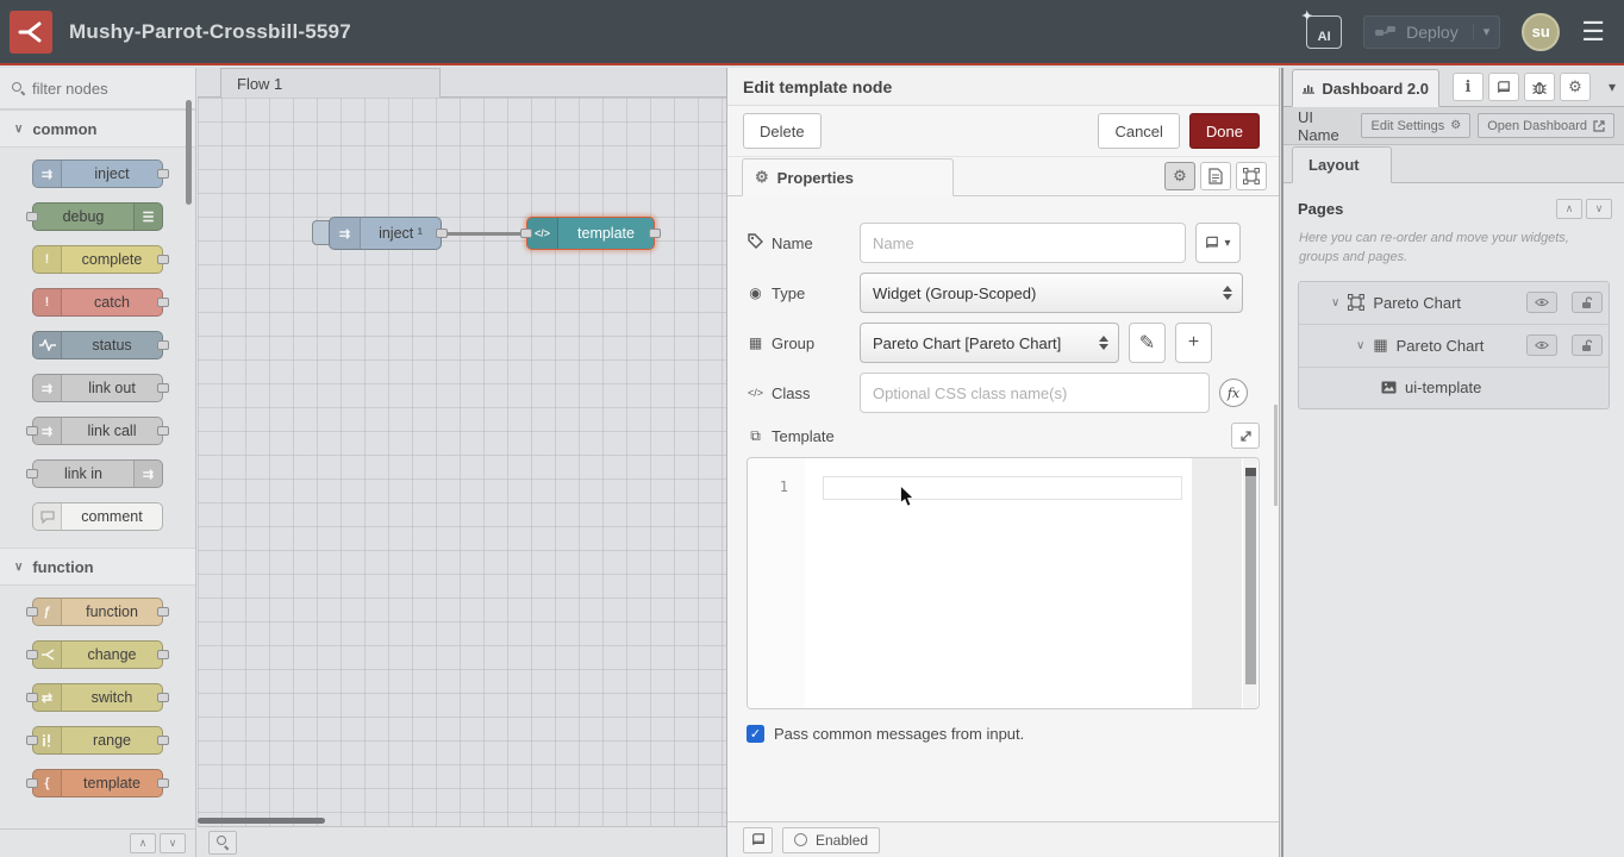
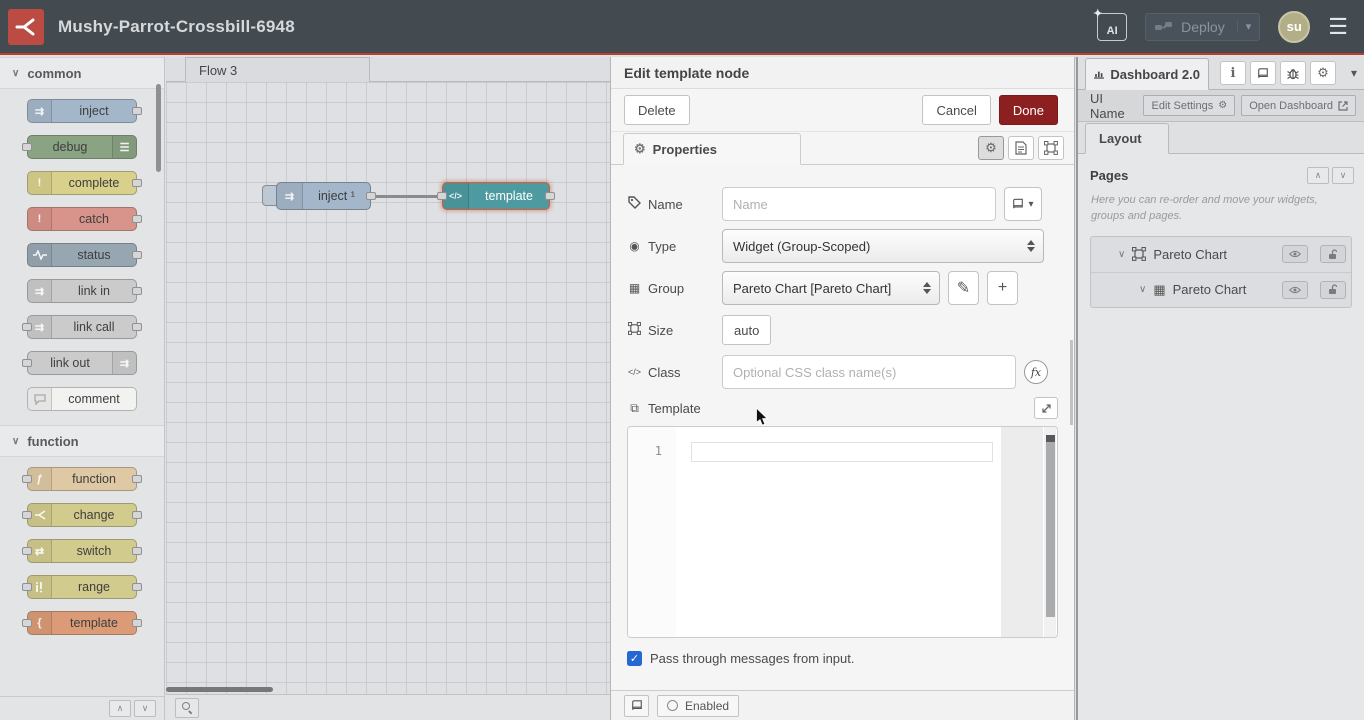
- Mushy-Parrot-Crossbill-5597
+ Mushy-Parrot-Crossbill-6948
  ✦
  AI
  Deploy
  ▾
  su
  ☰
- filter nodes
  ∨
  common
  ⇉
  inject
  debug
  ☰
  !
  complete
  !
  catch
  status
  ⇉
- link out
+ link in
  ⇉
  link call
- link in
+ link out
  ⇉
  comment
  ∨
  function
  ƒ
  function
  change
  ⇄
  switch
  range
  {
  template
  ∧
  ∨
- Flow 1
+ Flow 3
  ⇉
  inject ¹
  </>
  template
  Edit template node
  Delete
  Cancel
  Done
  ⚙
  Properties
  ⚙
  Name
  Name
  ▾
  ◉
  Type
  Widget (Group-Scoped)
  ▦
  Group
  Pareto Chart [Pareto Chart]
  ✎
  +
+ Size
+ auto
  </>
  Class
  Optional CSS class name(s)
  fx
  ⧉
  Template
  1
  ✓
- Pass common messages from input.
+ Pass through messages from input.
  Enabled
  Dashboard 2.0
  i
  ⚙
  ▾
  UI Name
  Edit Settings
  ⚙
  Open Dashboard
  Layout
  Pages
  ∧
  ∨
  Here you can re-order and move your widgets, groups and pages.
  ∨
  Pareto Chart
  ∨
  ▦
  Pareto Chart
- ui-template
